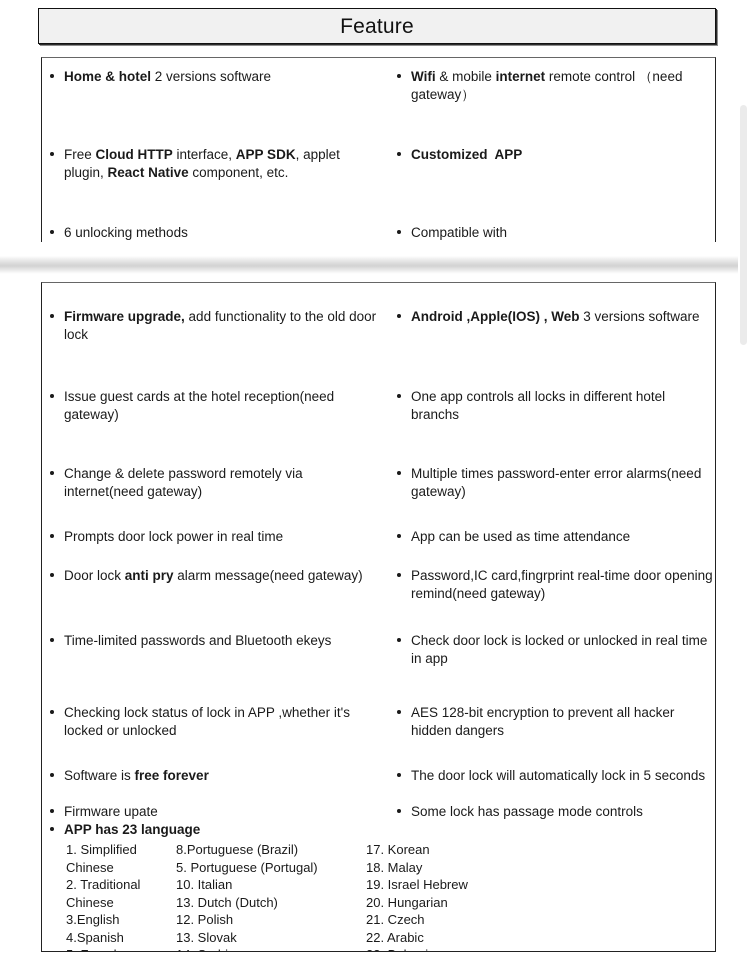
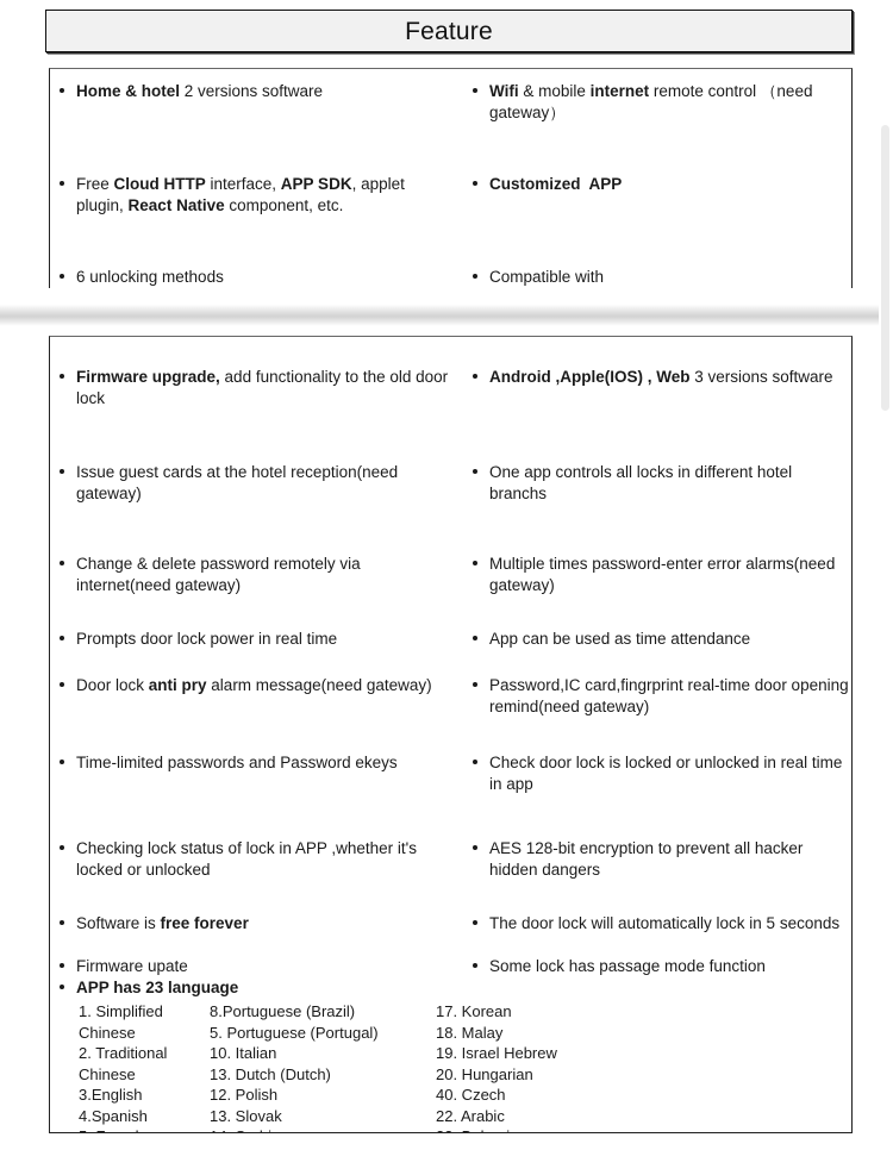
  Feature
  Home & hotel 2 versions software
  Wifi & mobile internet remote control （need gateway）
  Free Cloud HTTP interface, APP SDK, applet plugin, React Native component, etc.
  Customized APP
  6 unlocking methods
  Compatible with
  Firmware upgrade, add functionality to the old door lock
  Android ,Apple(IOS) , Web 3 versions software
  Issue guest cards at the hotel reception(need gateway)
  One app controls all locks in different hotel branchs
  Change & delete password remotely via internet(need gateway)
  Multiple times password-enter error alarms(need gateway)
  Prompts door lock power in real time
  App can be used as time attendance
  Door lock anti pry alarm message(need gateway)
  Password,IC card,fingrprint real-time door opening remind(need gateway)
- Time-limited passwords and Bluetooth ekeys
+ Time-limited passwords and Password ekeys
  Check door lock is locked or unlocked in real time in app
  Checking lock status of lock in APP ,whether it's locked or unlocked
  AES 128-bit encryption to prevent all hacker hidden dangers
  Software is free forever
  The door lock will automatically lock in 5 seconds
  Firmware upate
- Some lock has passage mode controls
+ Some lock has passage mode function
  APP has 23 language
  1. Simplified
  Chinese
  2. Traditional
  Chinese
  3.English
  4.Spanish
  8.Portuguese (Brazil)
  5. Portuguese (Portugal)
  10. Italian
  13. Dutch (Dutch)
  12. Polish
  13. Slovak
  17. Korean
  18. Malay
  19. Israel Hebrew
  20. Hungarian
- 21. Czech
+ 40. Czech
  22. Arabic
